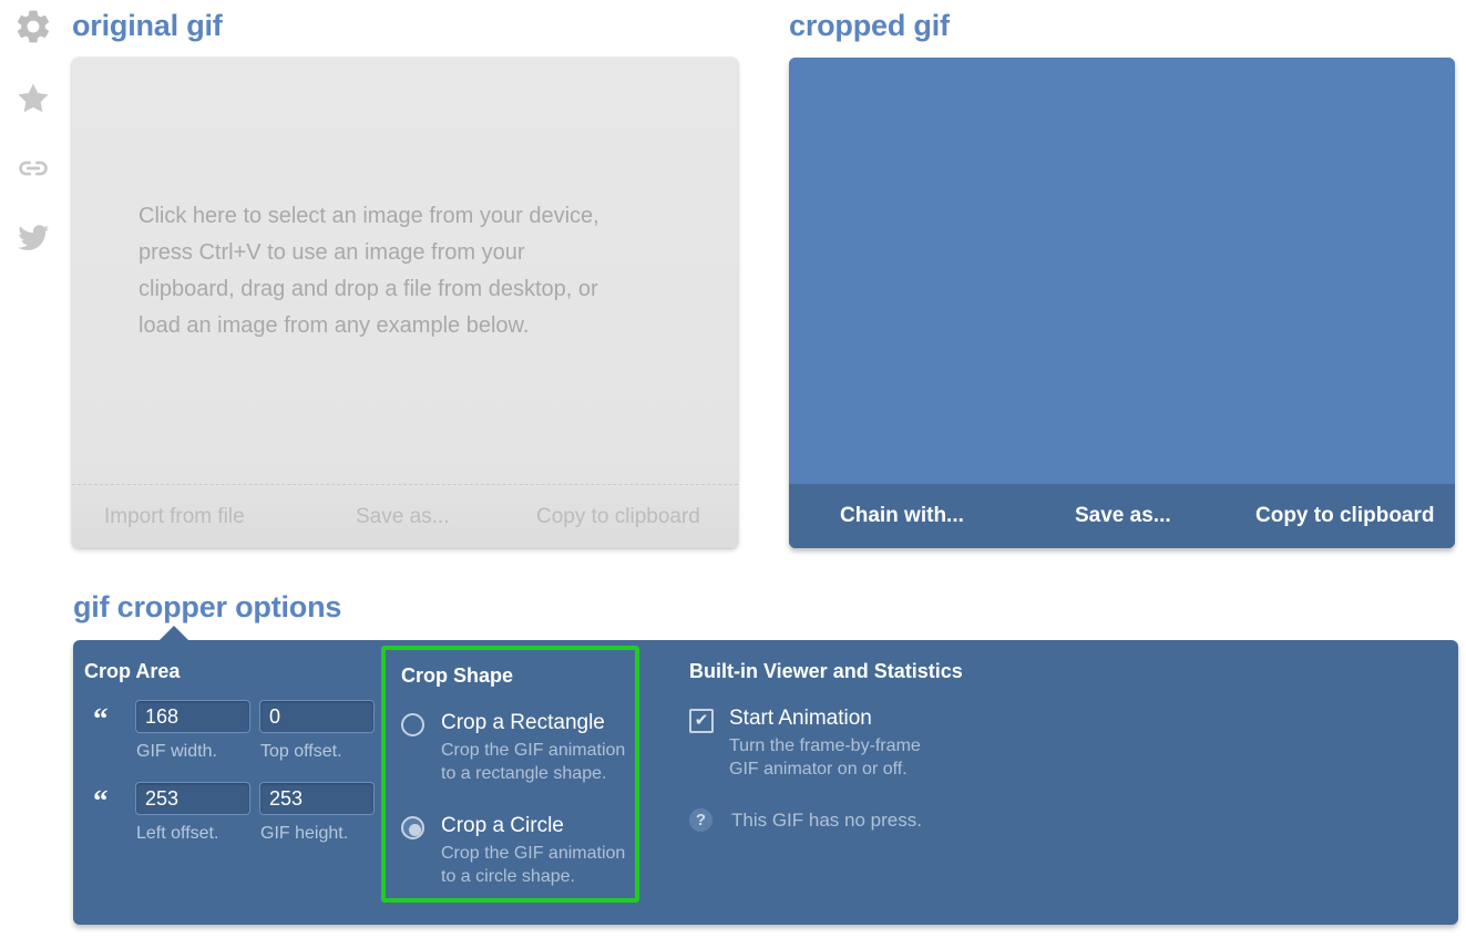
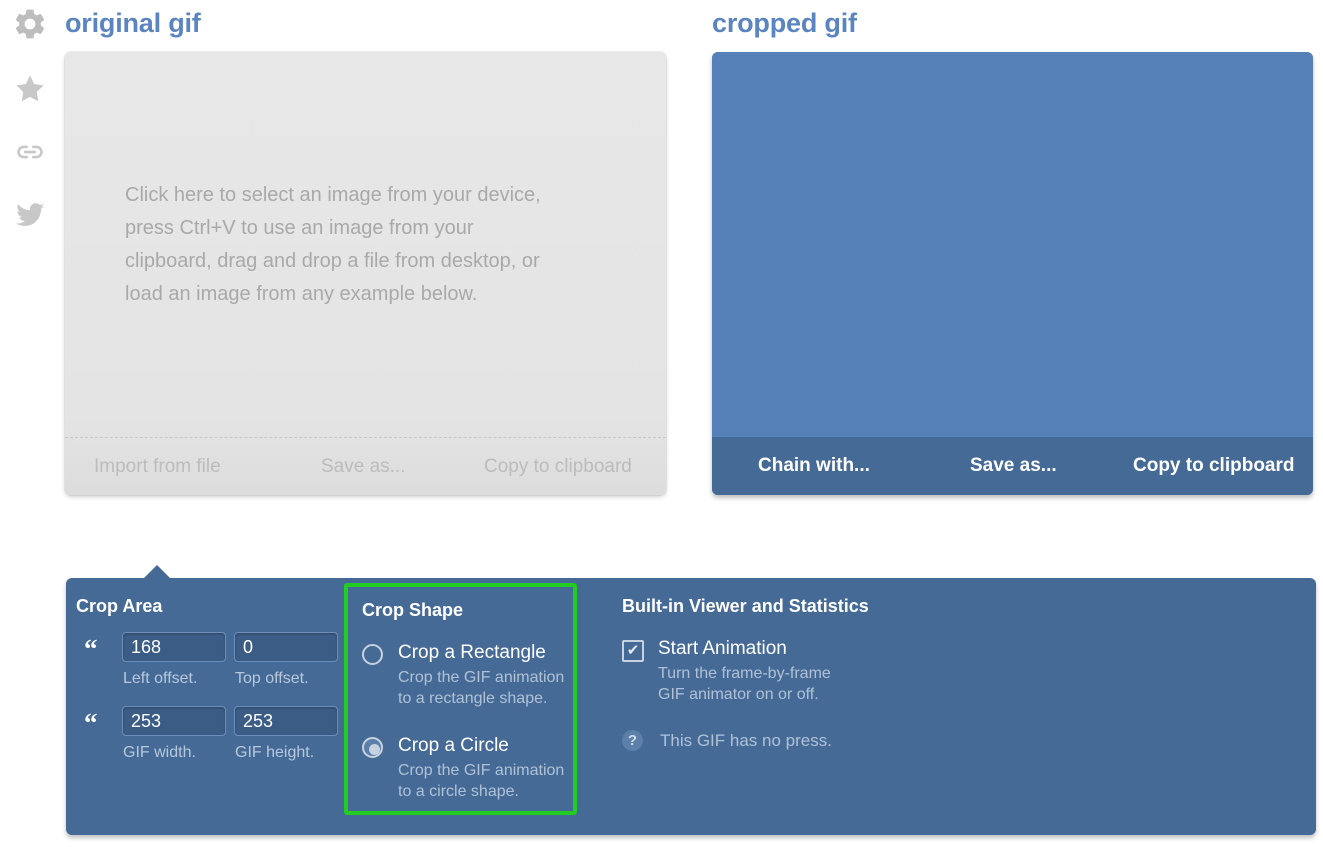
  original gif
  cropped gif
- gif cropper options
  Click here to select an image from your device,
  press Ctrl+V to use an image from your
  clipboard, drag and drop a file from desktop, or
  load an image from any example below.
  Import from file
  Save as...
  Copy to clipboard
  Chain with...
  Save as...
  Copy to clipboard
  Crop Area
  “
  168
  0
- GIF width.
+ Left offset.
  Top offset.
  “
  253
  253
- Left offset.
+ GIF width.
  GIF height.
  Crop Shape
  Crop a Rectangle
  Crop the GIF animation
  to a rectangle shape.
  Crop a Circle
  Crop the GIF animation
  to a circle shape.
  Built-in Viewer and Statistics
  ✔
  Start Animation
  Turn the frame-by-frame
  GIF animator on or off.
  ?
  This GIF has no press.
